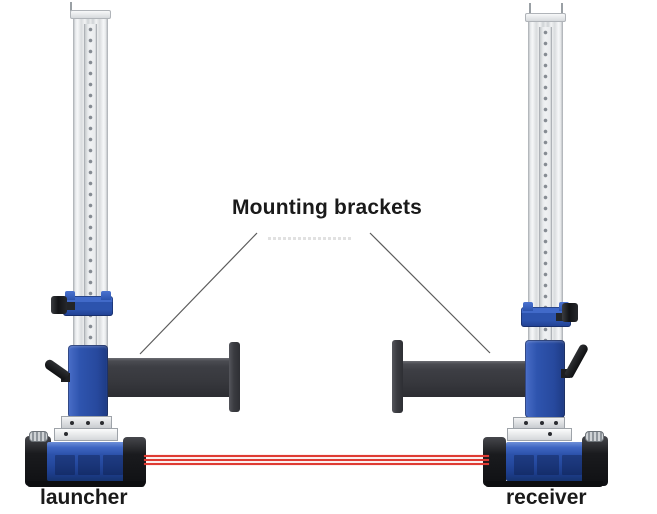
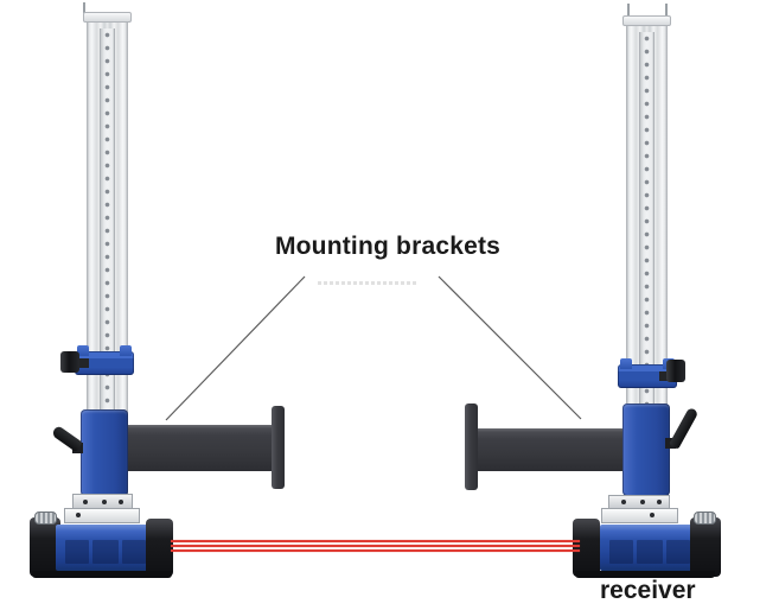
  Mounting brackets
- launcher
  receiver
